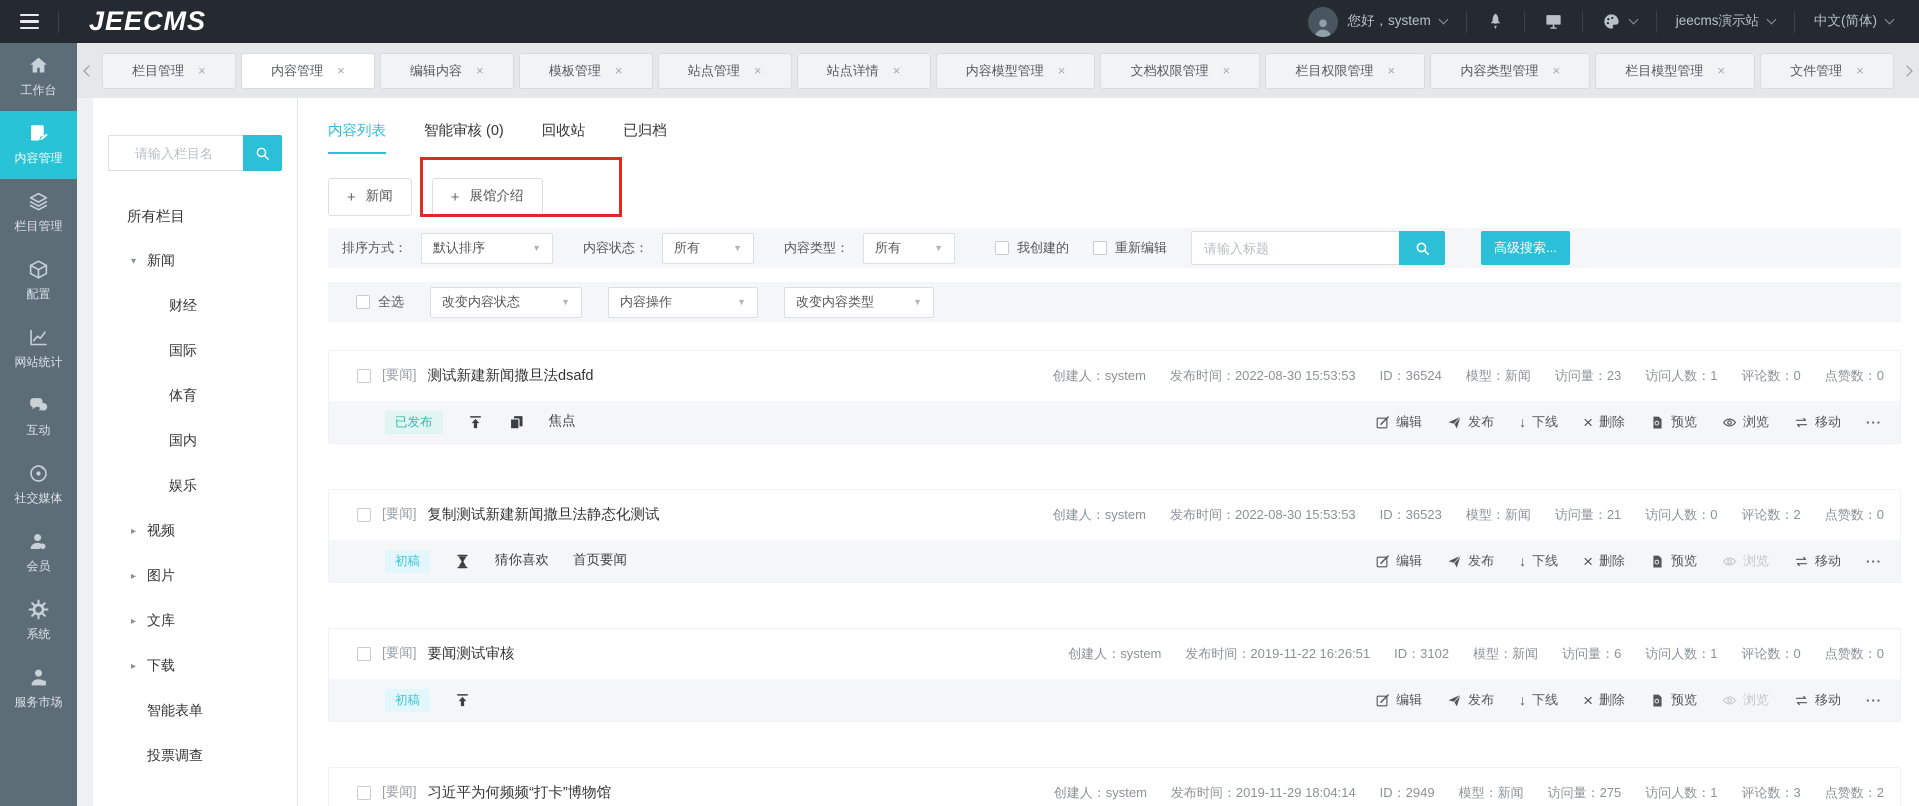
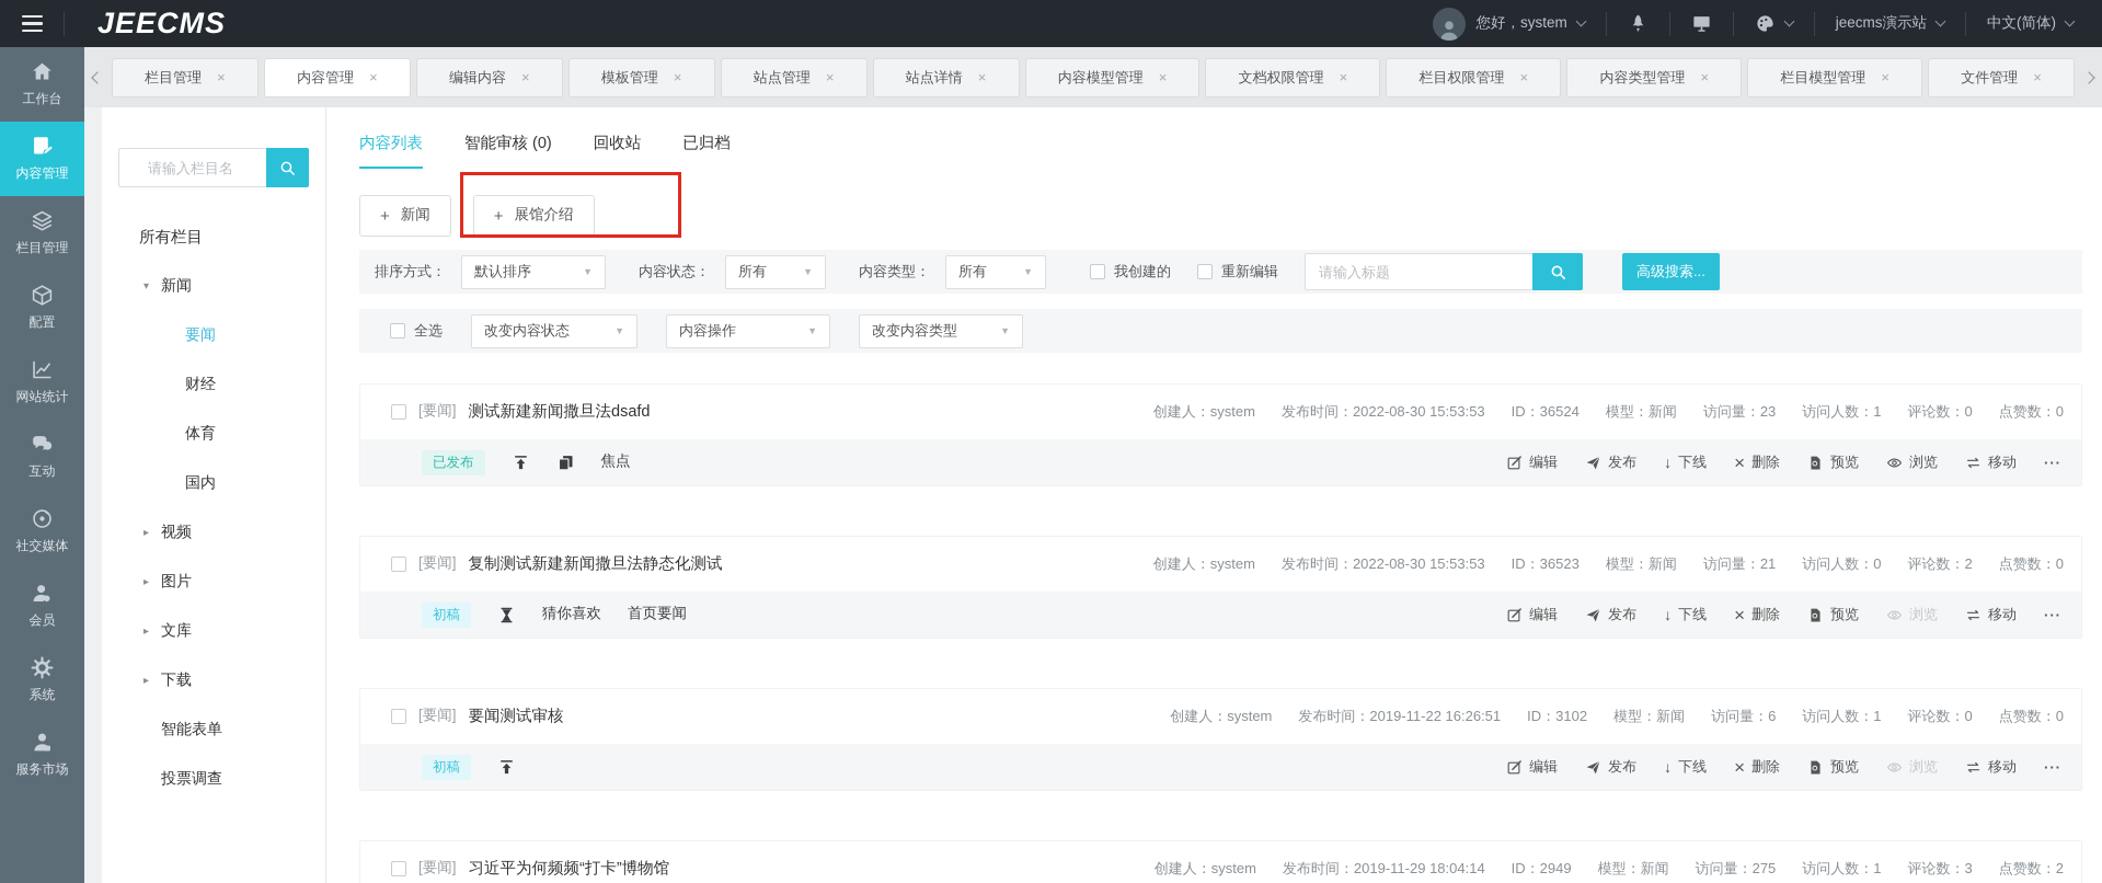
  JEECMS
  您好，system
  jeecms演示站
  中文(简体)
  工作台
  内容管理
  栏目管理
  配置
  网站统计
  互动
  社交媒体
  会员
  系统
  服务市场
  栏目管理
  ×
  内容管理
  ×
  编辑内容
  ×
  模板管理
  ×
  站点管理
  ×
  站点详情
  ×
  内容模型管理
  ×
  文档权限管理
  ×
  栏目权限管理
  ×
  内容类型管理
  ×
  栏目模型管理
  ×
  文件管理
  ×
  请输入栏目名
  所有栏目
  ▾
  新闻
+ 要闻
  财经
- 国际
  体育
  国内
- 娱乐
  ▸
  视频
  ▸
  图片
  ▸
  文库
  ▸
  下载
  智能表单
  投票调查
  内容列表
  智能审核 (0)
  回收站
  已归档
  +
  新闻
  +
  展馆介绍
  排序方式：
  默认排序
  ▼
  内容状态：
  所有
  ▼
  内容类型：
  所有
  ▼
  我创建的
  重新编辑
  请输入标题
  高级搜索...
  全选
  改变内容状态
  ▼
  内容操作
  ▼
  改变内容类型
  ▼
  [要闻]
  测试新建新闻撒旦法dsafd
  创建人：system
  发布时间：2022-08-30 15:53:53
  ID：36524
  模型：新闻
  访问量：23
  访问人数：1
  评论数：0
  点赞数：0
  已发布
  焦点
  编辑
  发布
  ↓
  下线
  ×
  删除
  预览
  浏览
  移动
  ···
  [要闻]
  复制测试新建新闻撒旦法静态化测试
  创建人：system
  发布时间：2022-08-30 15:53:53
  ID：36523
  模型：新闻
  访问量：21
  访问人数：0
  评论数：2
  点赞数：0
  初稿
  猜你喜欢
  首页要闻
  编辑
  发布
  ↓
  下线
  ×
  删除
  预览
  浏览
  移动
  ···
  [要闻]
  要闻测试审核
  创建人：system
  发布时间：2019-11-22 16:26:51
  ID：3102
  模型：新闻
  访问量：6
  访问人数：1
  评论数：0
  点赞数：0
  初稿
  编辑
  发布
  ↓
  下线
  ×
  删除
  预览
  浏览
  移动
  ···
  [要闻]
  习近平为何频频“打卡”博物馆
  创建人：system
  发布时间：2019-11-29 18:04:14
  ID：2949
  模型：新闻
  访问量：275
  访问人数：1
  评论数：3
  点赞数：2
